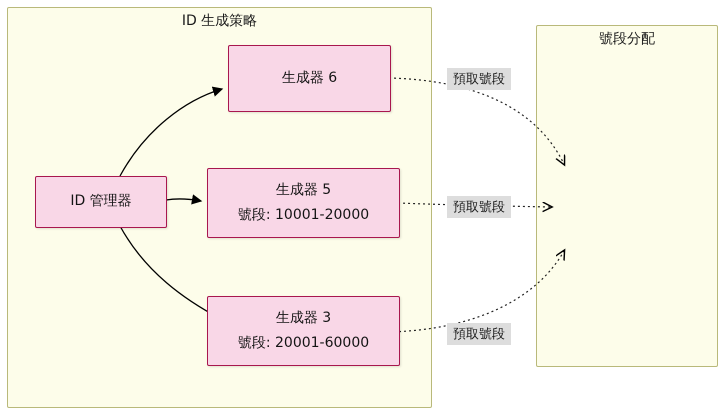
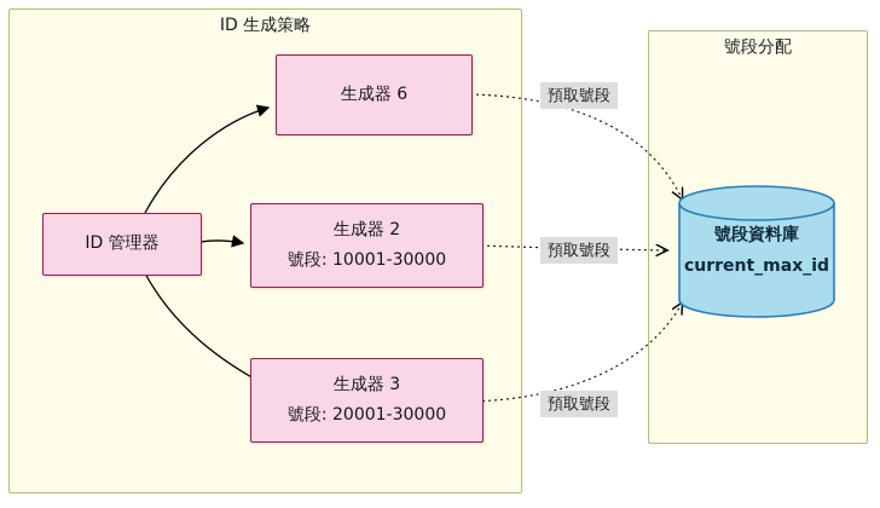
  ID 生成策略
  號段分配
  ID 管理器
  生成器 6
- 生成器 5
+ 生成器 2
- 號段: 10001-20000
+ 號段: 10001-30000
  生成器 3
- 號段: 20001-60000
+ 號段: 20001-30000
+ 號段資料庫
+ current_max_id
  預取號段
  預取號段
  預取號段
